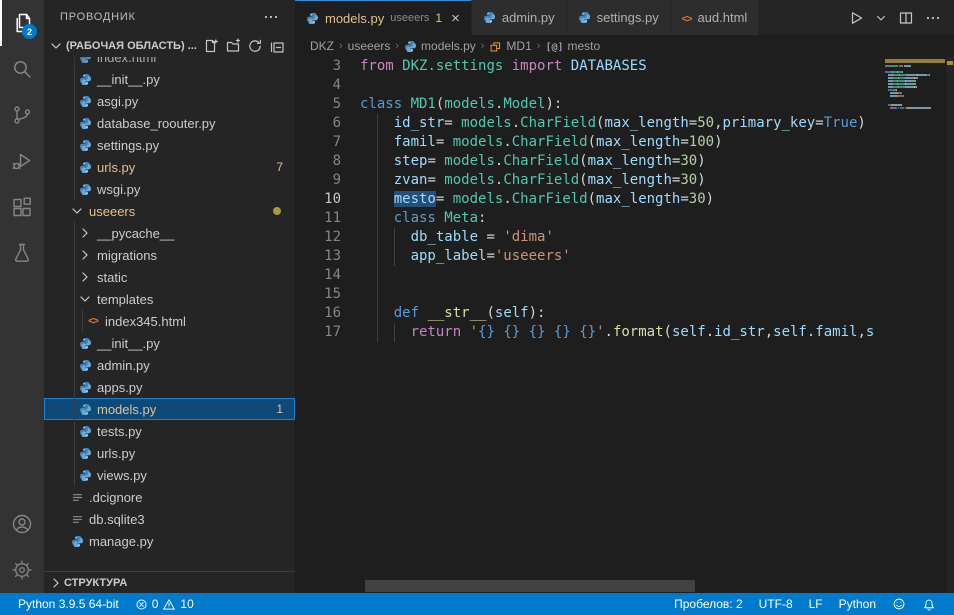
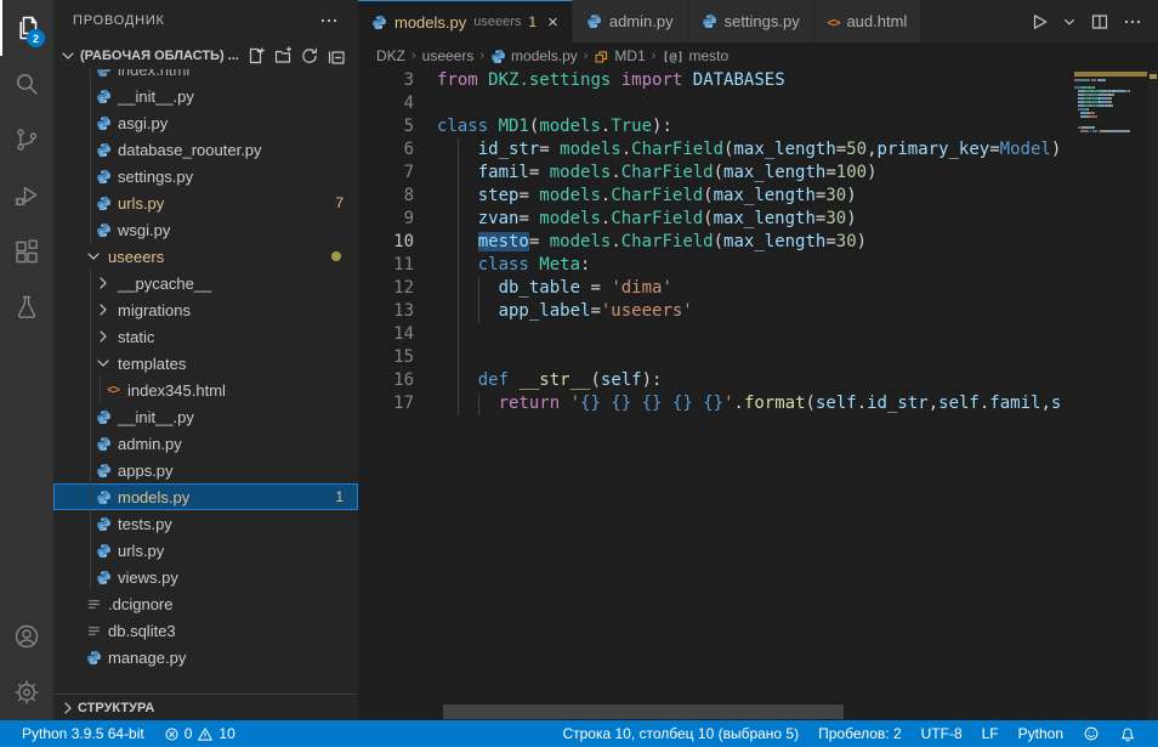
  2
  ПРОВОДНИК
  (РАБОЧАЯ ОБЛАСТЬ) ...
  index.html
  __init__.py
  asgi.py
  database_roouter.py
  settings.py
  urls.py
  7
  wsgi.py
  useeers
  __pycache__
  migrations
  static
  templates
  <>
  index345.html
  __init__.py
  admin.py
  apps.py
  models.py
  1
  tests.py
  urls.py
  views.py
  .dcignore
  db.sqlite3
  manage.py
  СТРУКТУРА
  models.py
  useeers
  1
  ×
  admin.py
  settings.py
  <>
  aud.html
  DKZ
  ›
  useeers
  ›
  models.py
  ›
  MD1
  ›
  [@]
  mesto
  3
  from DKZ.settings import DATABASES
  4
  5
- class MD1(models.Model):
+ class MD1(models.True):
  6
- id_str= models.CharField(max_length=50,primary_key=True)
+ id_str= models.CharField(max_length=50,primary_key=Model)
  7
  famil= models.CharField(max_length=100)
  8
  step= models.CharField(max_length=30)
  9
  zvan= models.CharField(max_length=30)
  10
  mesto= models.CharField(max_length=30)
  11
  class Meta:
  12
  db_table = 'dima'
  13
  app_label='useeers'
  14
  15
  16
  def __str__(self):
  17
  return '{} {} {} {} {}'.format(self.id_str,self.famil,s
  Python 3.9.5 64-bit
  0
  10
+ Строка 10, столбец 10 (выбрано 5)
  Пробелов: 2
  UTF-8
  LF
  Python
